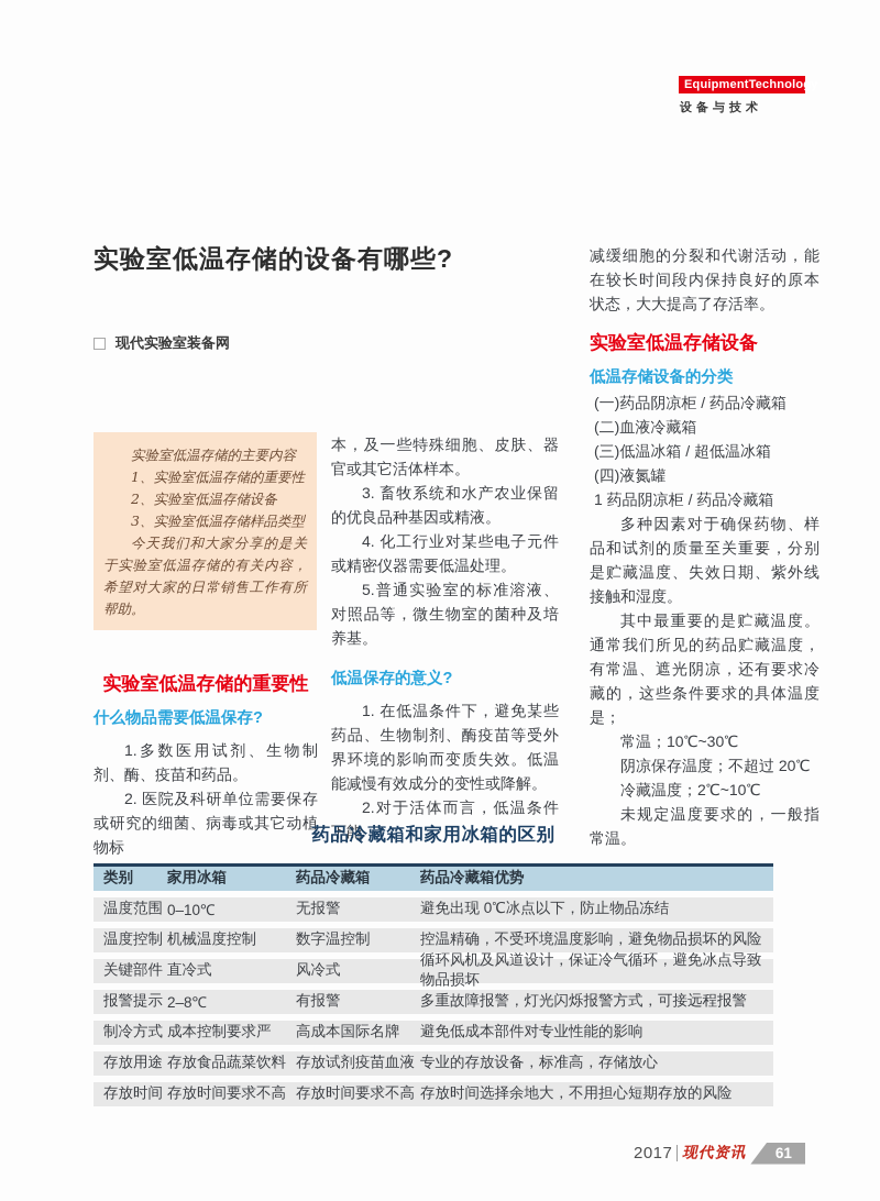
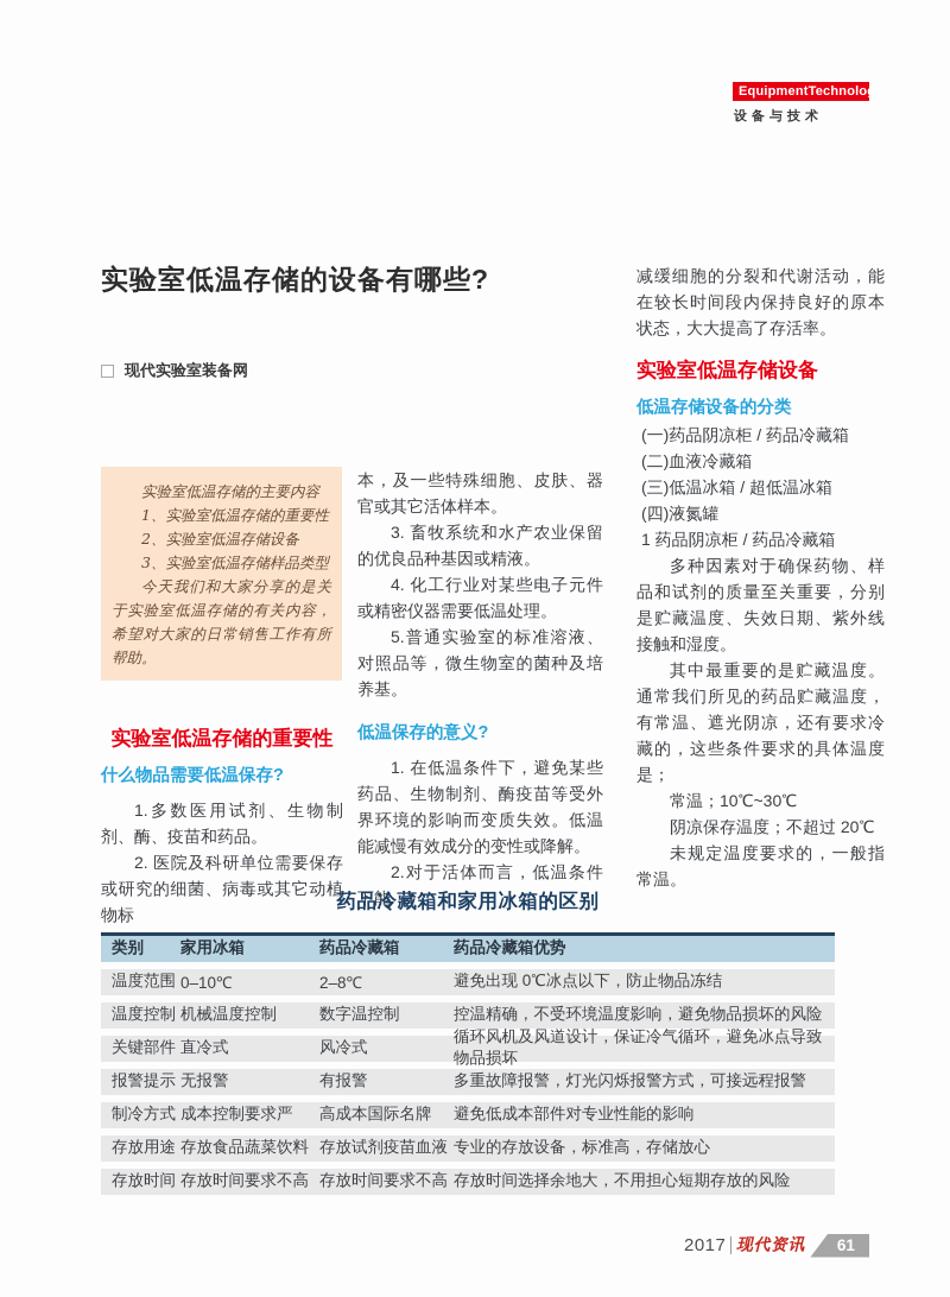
  EquipmentTechnology
  设备与技术
  实验室低温存储的设备有哪些?
  现代实验室装备网
  实验室低温存储的主要内容
  1、实验室低温存储的重要性
  2、实验室低温存储设备
  3、实验室低温存储样品类型
  今天我们和大家分享的是关于实验室低温存储的有关内容，希望对大家的日常销售工作有所帮助。
  实验室低温存储的重要性
  什么物品需要低温保存?
  1.多数医用试剂、生物制剂、酶、疫苗和药品。
  2. 医院及科研单位需要保存或研究的细菌、病毒或其它动植物标
  本，及一些特殊细胞、皮肤、器官或其它活体样本。
  3. 畜牧系统和水产农业保留的优良品种基因或精液。
  4. 化工行业对某些电子元件或精密仪器需要低温处理。
  5.普通实验室的标准溶液、对照品等，微生物室的菌种及培养基。
  低温保存的意义?
  1. 在低温条件下，避免某些药品、生物制剂、酶疫苗等受外界环境的影响而变质失效。低温能减慢有效成分的变性或降解。
  2.对于活体而言，低温条件下能
  减缓细胞的分裂和代谢活动，能在较长时间段内保持良好的原本状态，大大提高了存活率。
  实验室低温存储设备
  低温存储设备的分类
  (一)药品阴凉柜 / 药品冷藏箱
  (二)血液冷藏箱
  (三)低温冰箱 / 超低温冰箱
  (四)液氮罐
  1 药品阴凉柜 / 药品冷藏箱
  多种因素对于确保药物、样品和试剂的质量至关重要，分别是贮藏温度、失效日期、紫外线接触和湿度。
  其中最重要的是贮藏温度。通常我们所见的药品贮藏温度，有常温、遮光阴凉，还有要求冷藏的，这些条件要求的具体温度是；
  常温；10℃~30℃
  阴凉保存温度；不超过 20℃
- 冷藏温度；2℃~10℃
  未规定温度要求的，一般指常温。
  药品冷藏箱和家用冰箱的区别
  类别
  家用冰箱
  药品冷藏箱
  药品冷藏箱优势
  温度范围
  0–10℃
- 无报警
+ 2–8℃
  避免出现 0℃冰点以下，防止物品冻结
  温度控制
  机械温度控制
  数字温控制
  控温精确，不受环境温度影响，避免物品损坏的风险
  关键部件
  直冷式
  风冷式
  循环风机及风道设计，保证冷气循环，避免冰点导致物品损坏
  报警提示
- 2–8℃
+ 无报警
  有报警
  多重故障报警，灯光闪烁报警方式，可接远程报警
  制冷方式
  成本控制要求严
  高成本国际名牌
  避免低成本部件对专业性能的影响
  存放用途
  存放食品蔬菜饮料
  存放试剂疫苗血液
  专业的存放设备，标准高，存储放心
  存放时间
  存放时间要求不高
  存放时间要求不高
  存放时间选择余地大，不用担心短期存放的风险
  2017
  现代资讯
  61
